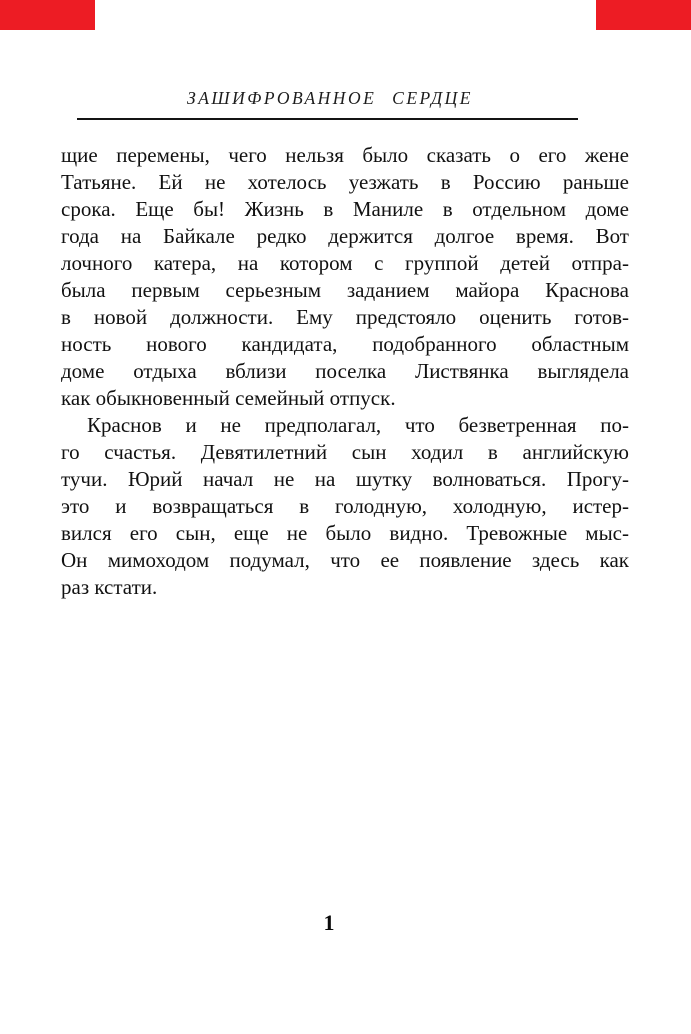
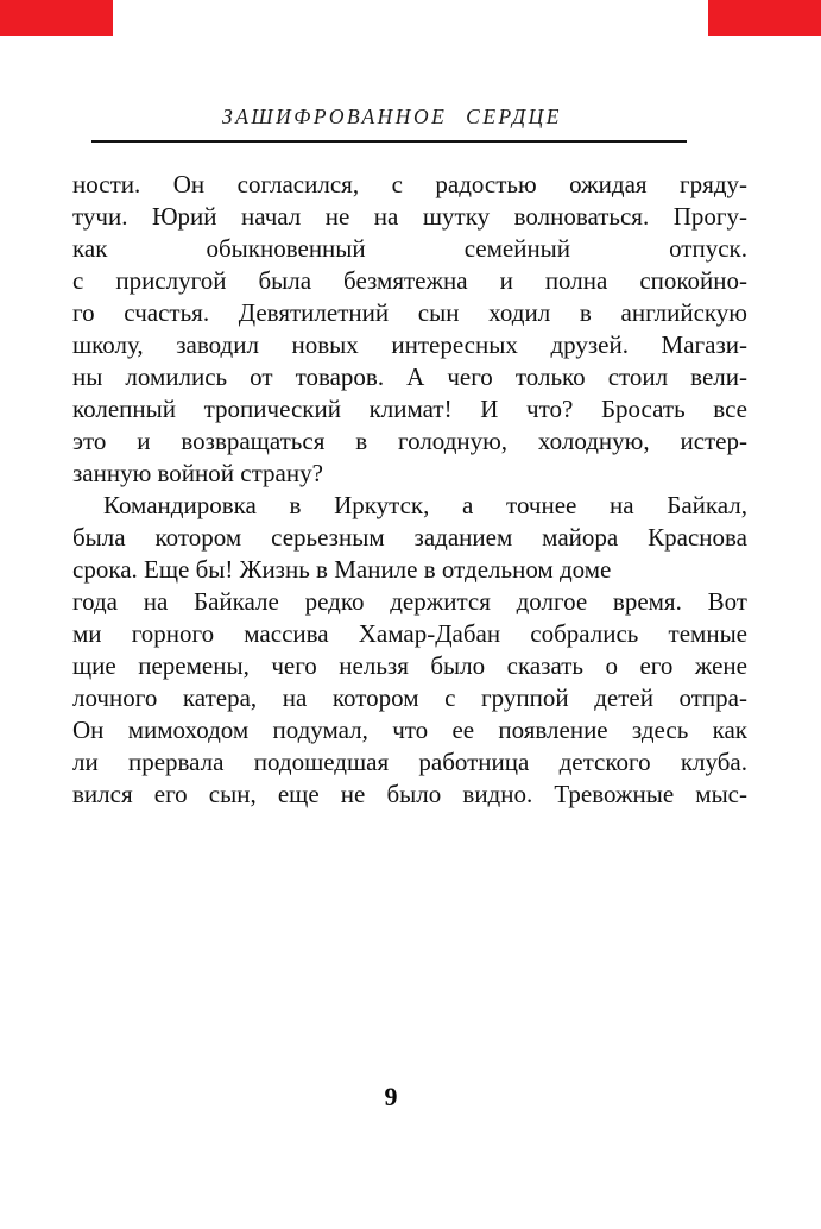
  ЗАШИФРОВАННОЕ СЕРДЦЕ
+ ности. Он согласился, с радостью ожидая гряду-
- щие перемены, чего нельзя было сказать о его жене
+ тучи. Юрий начал не на шутку волноваться. Прогу-
- Татьяне. Ей не хотелось уезжать в Россию раньше
- срока. Еще бы! Жизнь в Маниле в отдельном доме
+ как обыкновенный семейный отпуск.
+ с прислугой была безмятежна и полна спокойно-
- года на Байкале редко держится долгое время. Вот
+ го счастья. Девятилетний сын ходил в английскую
+ школу, заводил новых интересных друзей. Магази-
+ ны ломились от товаров. А чего только стоил вели-
+ колепный тропический климат! И что? Бросать все
- лочного катера, на котором с группой детей отпра-
+ это и возвращаться в голодную, холодную, истер-
+ занную войной страну?
+ Командировка в Иркутск, а точнее на Байкал,
- была первым серьезным заданием майора Краснова
+ была котором серьезным заданием майора Краснова
- в новой должности. Ему предстояло оценить готов-
- ность нового кандидата, подобранного областным
- доме отдыха вблизи поселка Листвянка выглядела
- как обыкновенный семейный отпуск.
+ срока. Еще бы! Жизнь в Маниле в отдельном доме
- Краснов и не предполагал, что безветренная по-
- го счастья. Девятилетний сын ходил в английскую
+ года на Байкале редко держится долгое время. Вот
+ ми горного массива Хамар-Дабан собрались темные
- тучи. Юрий начал не на шутку волноваться. Прогу-
+ щие перемены, чего нельзя было сказать о его жене
- это и возвращаться в голодную, холодную, истер-
+ лочного катера, на котором с группой детей отпра-
- вился его сын, еще не было видно. Тревожные мыс-
+ Он мимоходом подумал, что ее появление здесь как
+ ли прервала подошедшая работница детского клуба.
- Он мимоходом подумал, что ее появление здесь как
+ вился его сын, еще не было видно. Тревожные мыс-
- раз кстати.
- 1
+ 9
